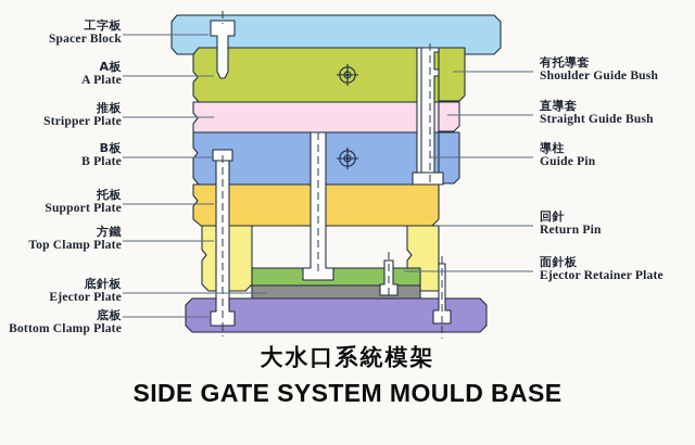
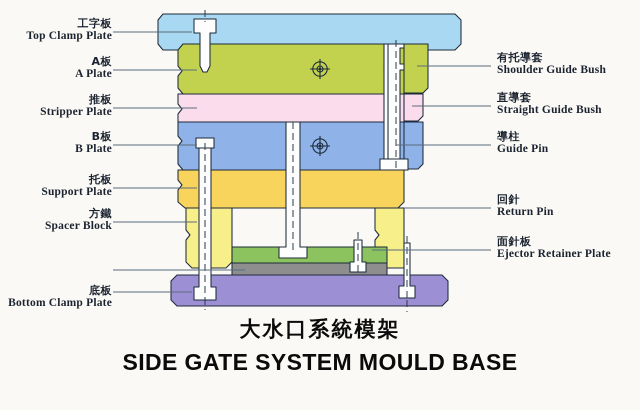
  工字板
- Spacer Block
+ Top Clamp Plate
  A板
  A Plate
  推板
  Stripper Plate
  B板
  B Plate
  托板
  Support Plate
  方鐵
- Top Clamp Plate
+ Spacer Block
- 底針板
- Ejector Plate
  底板
  Bottom Clamp Plate
  有托導套
  Shoulder Guide Bush
  直導套
  Straight Guide Bush
  導柱
  Guide Pin
  回針
  Return Pin
  面針板
  Ejector Retainer Plate
  大水口系統模架
  SIDE GATE SYSTEM MOULD BASE
